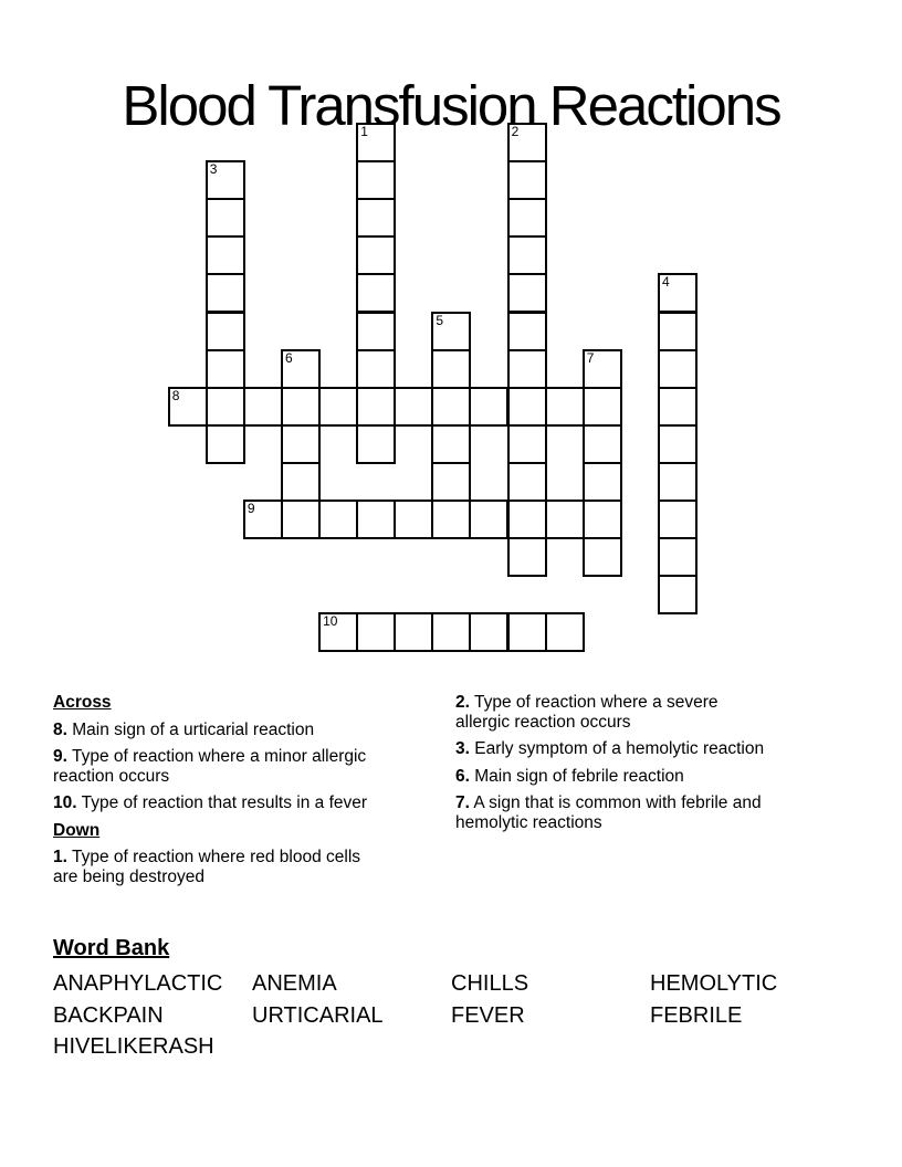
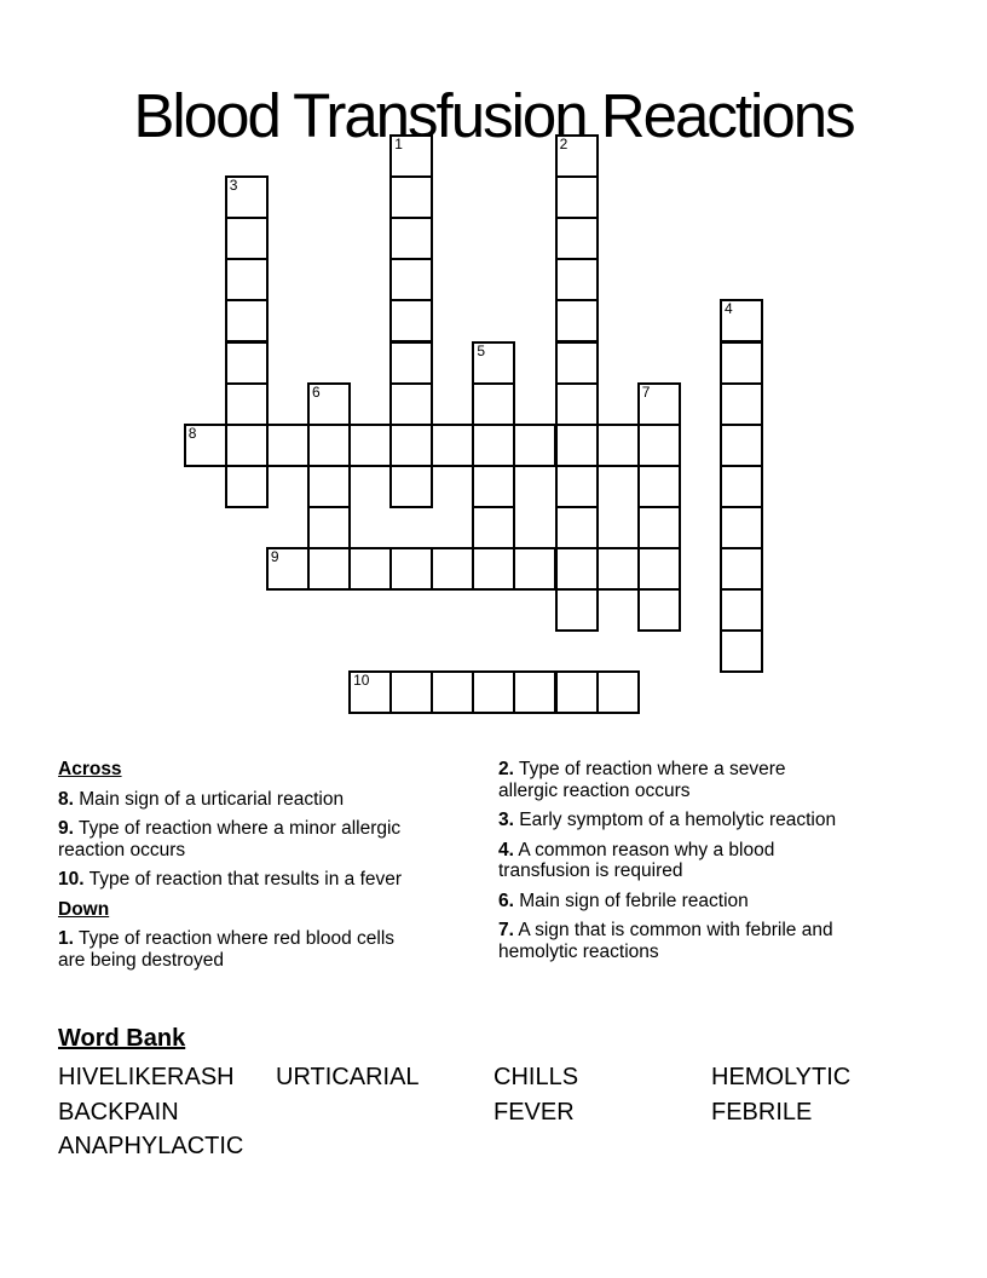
  Blood Transfusion Reactions
  1
  2
  3
  4
  5
  6
  7
  8
  9
  10
  Across
  8. Main sign of a urticarial reaction
  9. Type of reaction where a minor allergic
  reaction occurs
  10. Type of reaction that results in a fever
  Down
  1. Type of reaction where red blood cells
  are being destroyed
  2. Type of reaction where a severe
  allergic reaction occurs
  3. Early symptom of a hemolytic reaction
+ 4. A common reason why a blood
+ transfusion is required
  6. Main sign of febrile reaction
  7. A sign that is common with febrile and
  hemolytic reactions
  Word Bank
- ANAPHYLACTIC
+ HIVELIKERASH
  BACKPAIN
- HIVELIKERASH
+ ANAPHYLACTIC
- ANEMIA
  URTICARIAL
  CHILLS
  FEVER
  HEMOLYTIC
  FEBRILE
